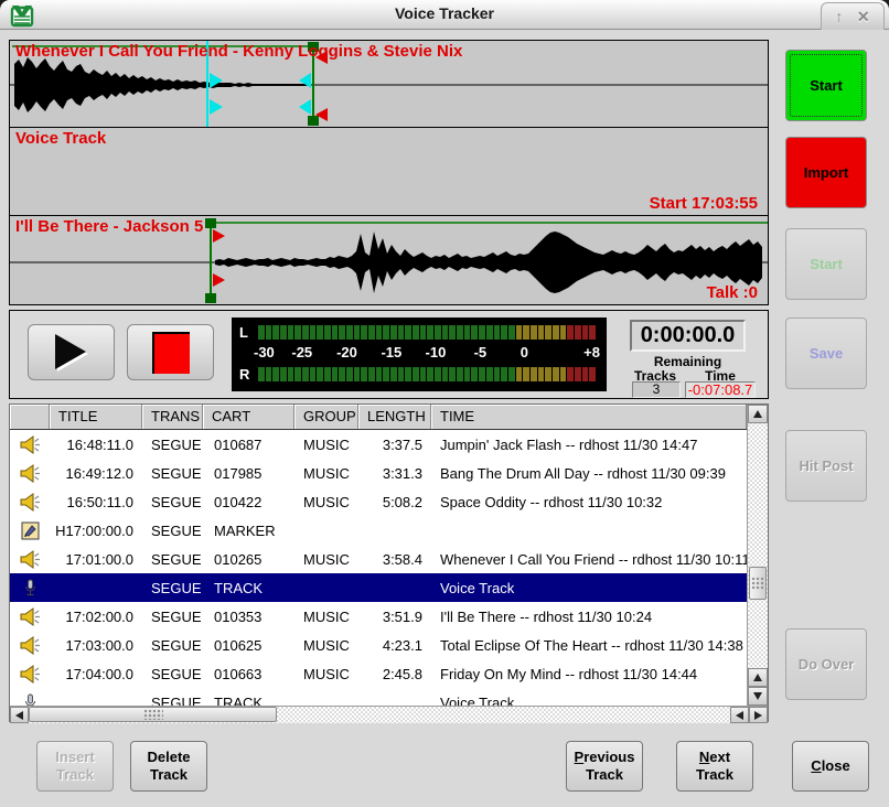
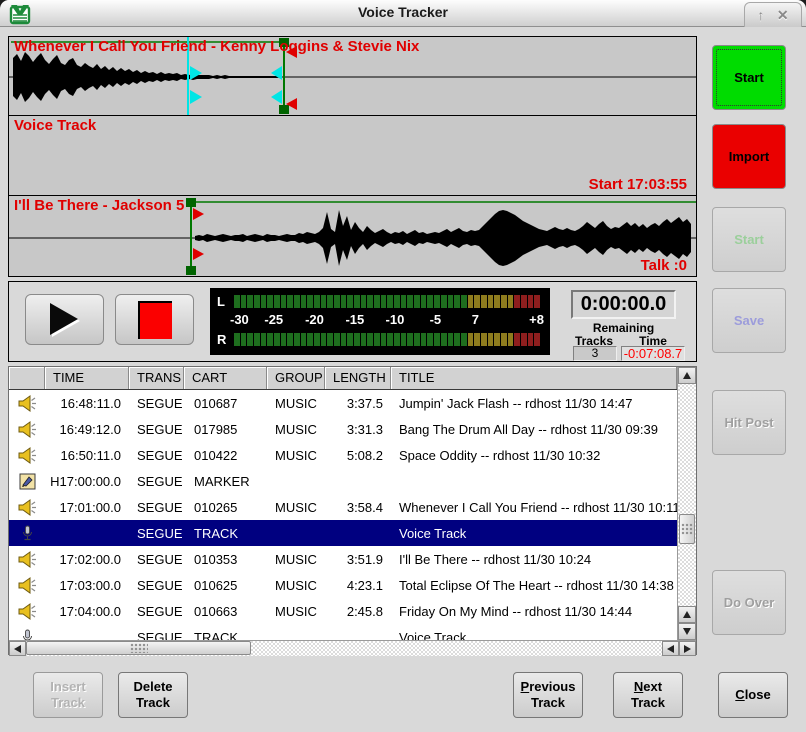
  Voice Tracker
  ↑
  ✕
  Whenever I Call You Friend - Kenny Loggins & Stevie Nix
  Voice Track
  Start 17:03:55
  I'll Be There - Jackson 5
  Talk :0
  L
  -30
  -25
  -20
  -15
  -10
  -5
- 0
+ 7
  +8
  R
  0:00:00.0
  Remaining
  Tracks
  Time
  3
  -0:07:08.7
  Start
  Import
  Start
  Save
  Hit Post
  Do Over
- TITLE
+ TIME
  TRANS
  CART
  GROUP
  LENGTH
- TIME
+ TITLE
  16:48:11.0
  SEGUE
  010687
  MUSIC
  3:37.5
  Jumpin' Jack Flash -- rdhost 11/30 14:47
  16:49:12.0
  SEGUE
  017985
  MUSIC
  3:31.3
  Bang The Drum All Day -- rdhost 11/30 09:39
  16:50:11.0
  SEGUE
  010422
  MUSIC
  5:08.2
  Space Oddity -- rdhost 11/30 10:32
  H17:00:00.0
  SEGUE
  MARKER
  17:01:00.0
  SEGUE
  010265
  MUSIC
  3:58.4
  Whenever I Call You Friend -- rdhost 11/30 10:11
  SEGUE
  TRACK
  Voice Track
  17:02:00.0
  SEGUE
  010353
  MUSIC
  3:51.9
  I'll Be There -- rdhost 11/30 10:24
  17:03:00.0
  SEGUE
  010625
  MUSIC
  4:23.1
  Total Eclipse Of The Heart -- rdhost 11/30 14:38
  17:04:00.0
  SEGUE
  010663
  MUSIC
  2:45.8
  Friday On My Mind -- rdhost 11/30 14:44
  SEGUE
  TRACK
  Voice Track
  Insert
  Track
  Delete
  Track
  Previous
  Track
  Next
  Track
  Close
